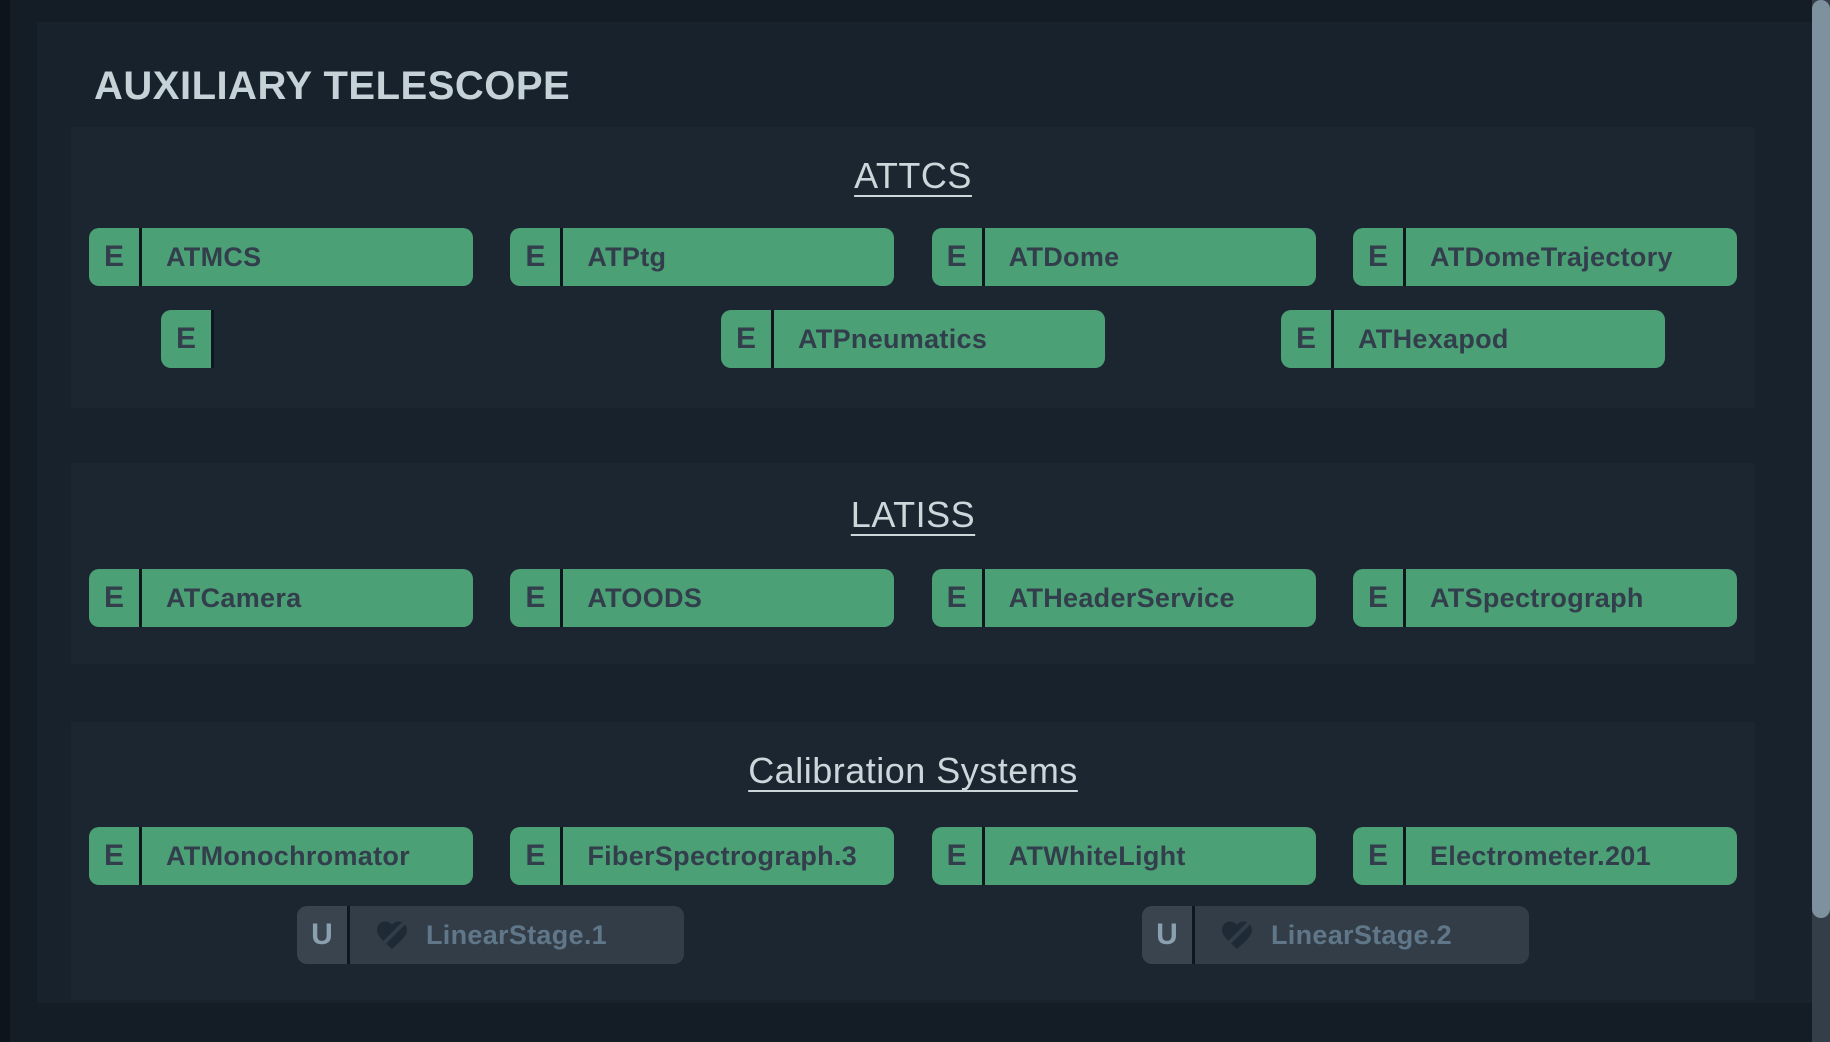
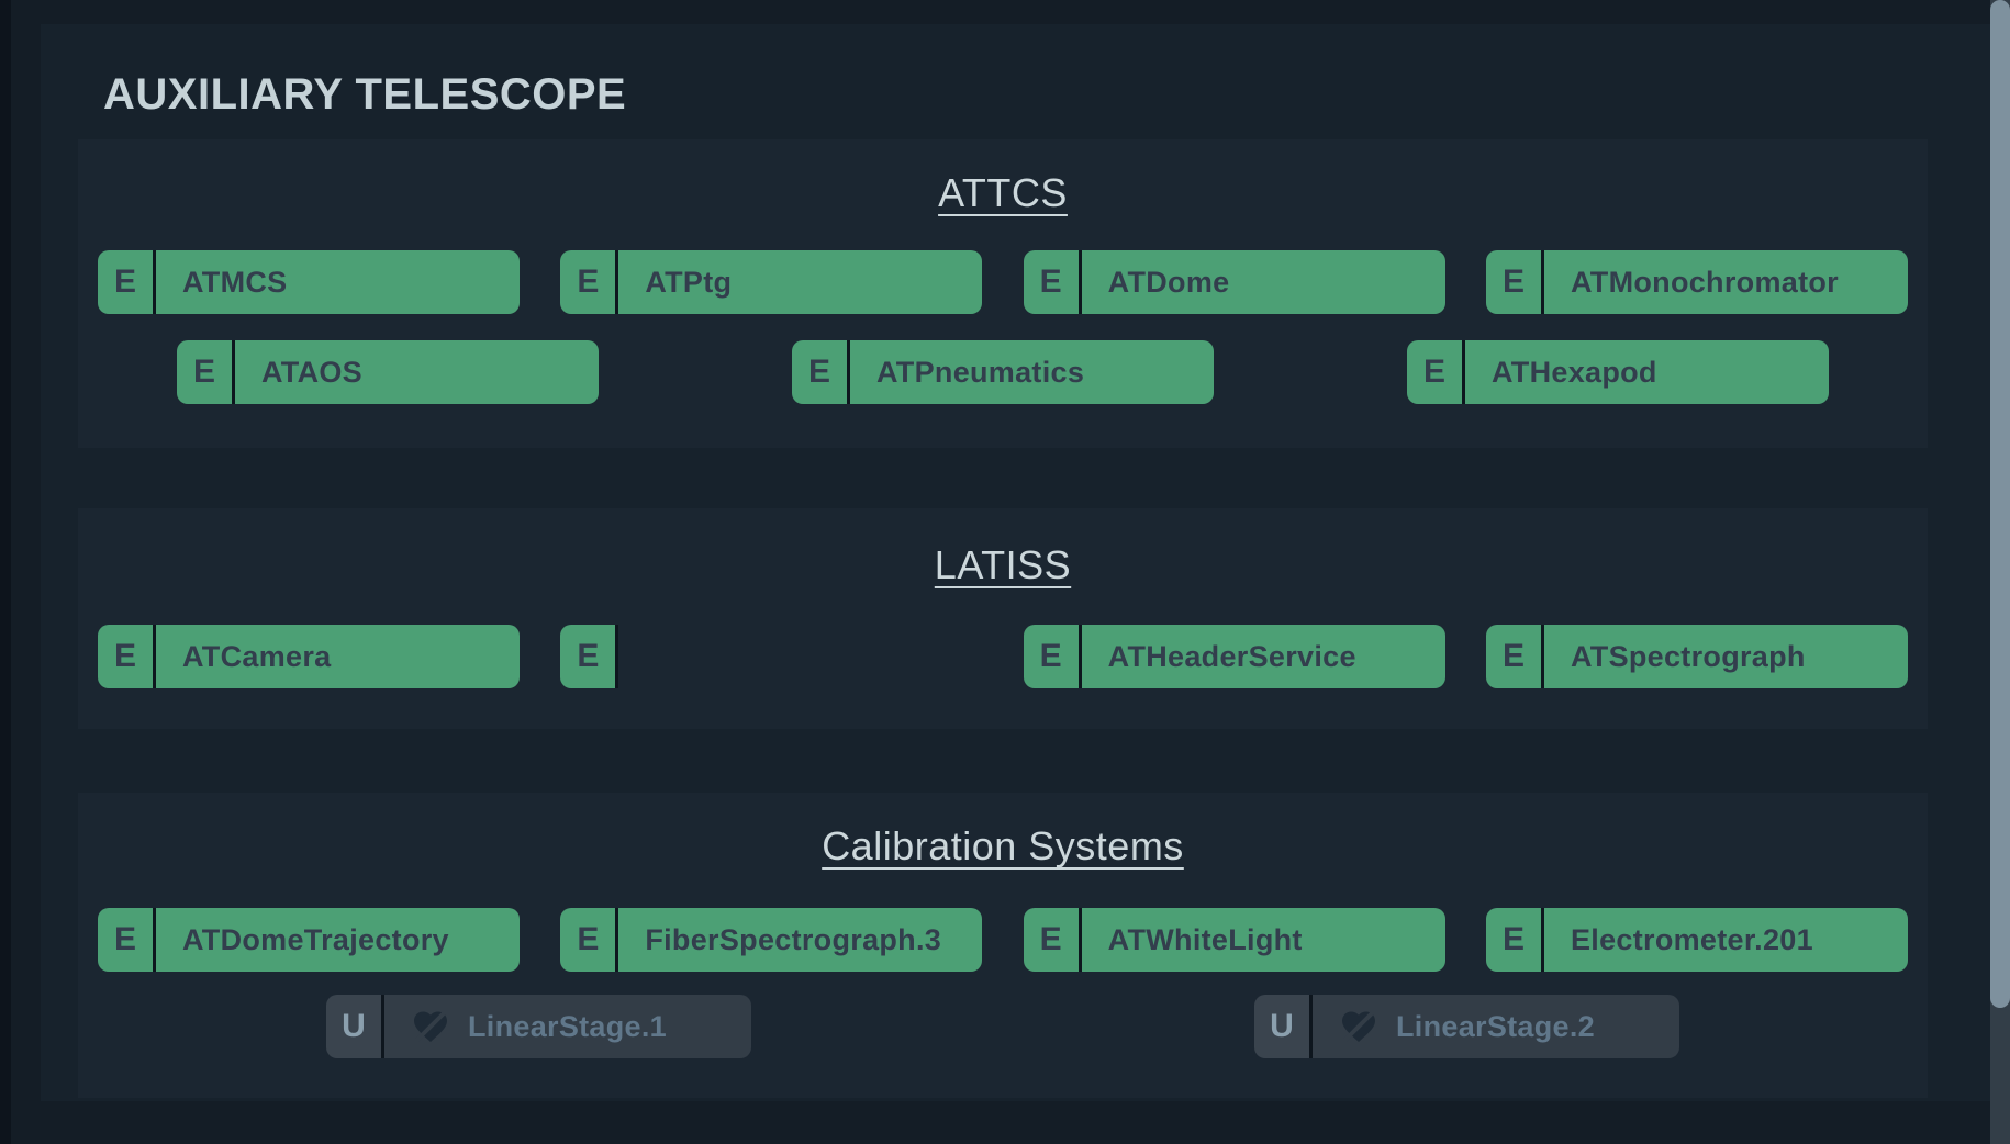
  AUXILIARY TELESCOPE
  ATTCS
  E
  ATMCS
  E
  ATPtg
  E
  ATDome
  E
- ATDomeTrajectory
+ ATMonochromator
  E
+ ATAOS
  E
  ATPneumatics
  E
  ATHexapod
  LATISS
  E
  ATCamera
  E
- ATOODS
  E
  ATHeaderService
  E
  ATSpectrograph
  Calibration Systems
  E
- ATMonochromator
+ ATDomeTrajectory
  E
  FiberSpectrograph.3
  E
  ATWhiteLight
  E
  Electrometer.201
  U
  LinearStage.1
  U
  LinearStage.2
